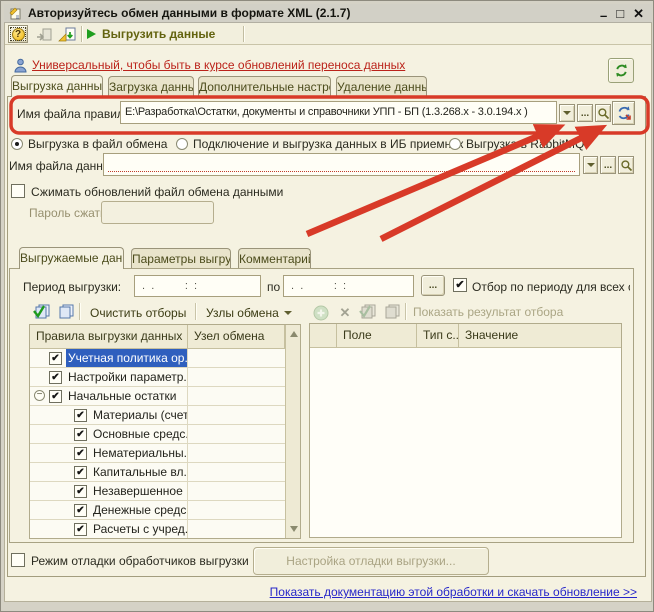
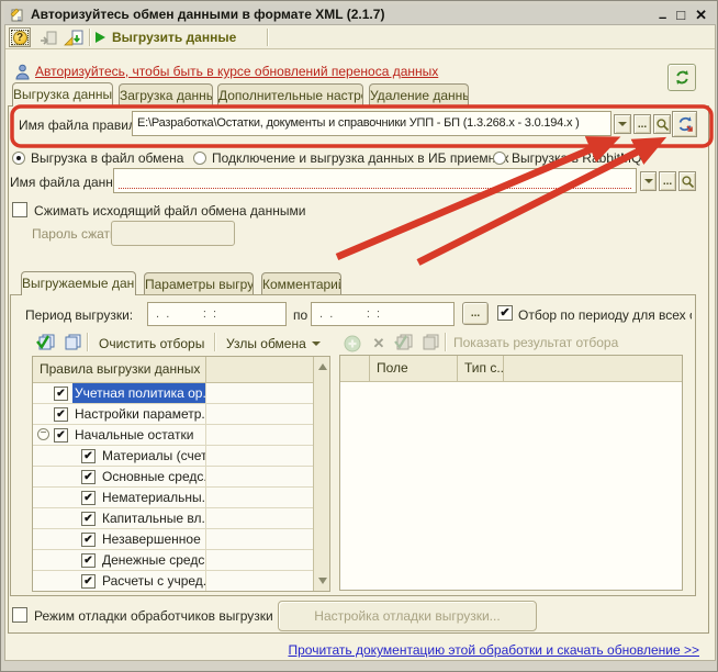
  Авторизуйтесь обмен данными в формате XML (2.1.7)
  –
  □
  ✕
  ?
  Выгрузить данные
- Универсальный, чтобы быть в курсе обновлений переноса данных
+ Авторизуйтесь, чтобы быть в курсе обновлений переноса данных
  Выгрузка данны
  Загрузка данны
  Дополнительные настр
  Удаление данны
  Имя файла прави
  E:\Разработка\Остатки, документы и справочники УПП - БП (1.3.268.x - 3.0.194.x )
  ...
  Выгрузка в файл обмена
  Подключение и выгрузка данных в ИБ приемн
  Выгрузк RabbiQ
  Имя файла данн
  ...
- Сжимать обновлений файл обмена данными
+ Сжимать исходящий файл обмена данными
  Пароль сжат
  Выгружаемые дан
  Параметры выгру
  Комментари
  Период выгрузки:
  . . : :
  по
  . . : :
  ...
  ✔
  Отбор по периоду для всех
  Очистить отборы
  Узлы обмена
  ✕
  Показать результат отбора
  Правила выгрузки данных
- Узел обмена
  ✔
  Учетная политика ор.
  ✔
  Настройки параметр.
  −
  ✔
  Начальные остатки
  ✔
  Материалы (счет
  ✔
  Основные средс
  ✔
  Нематериальны.
  ✔
  Капитальные вл.
  ✔
  Незавершенное
  ✔
  Денежные средс
  ✔
  Расчеты с учред.
  Поле
  Тип с..
- Значение
  Режим отладки обработчиков выгрузки
  Настройка отладки выгрузки...
- Показать документацию этой обработки и скачать обновление >>
+ Прочитать документацию этой обработки и скачать обновление >>
